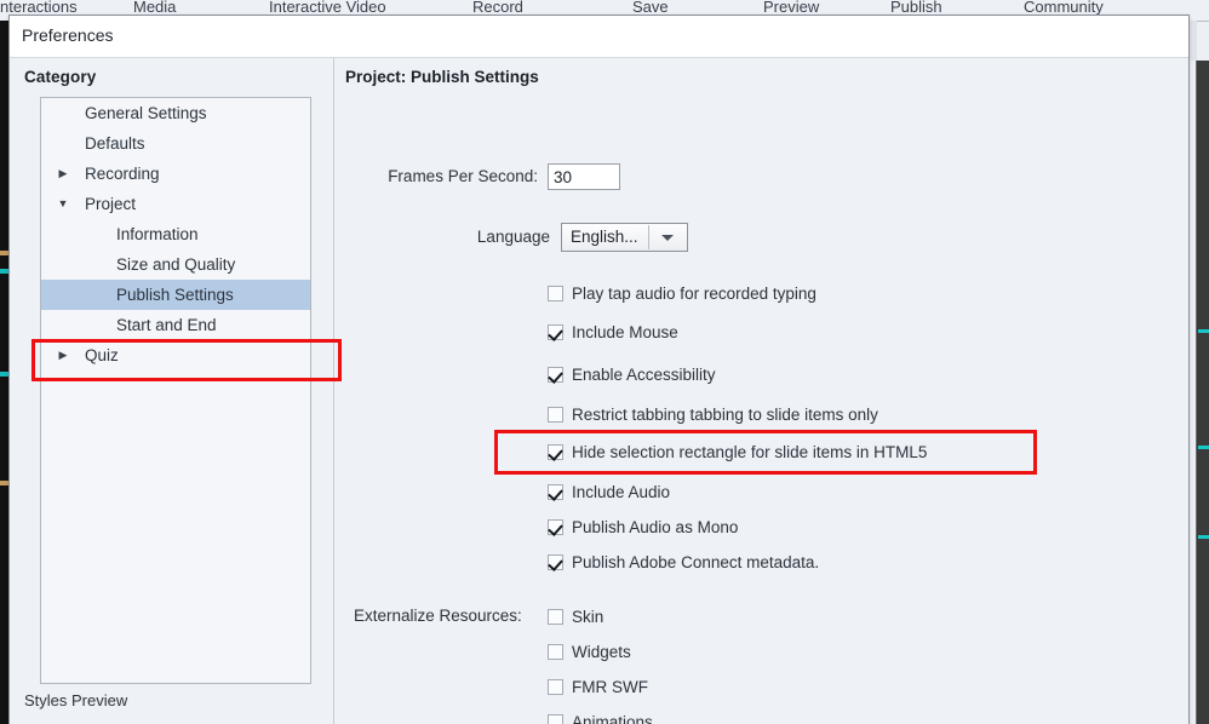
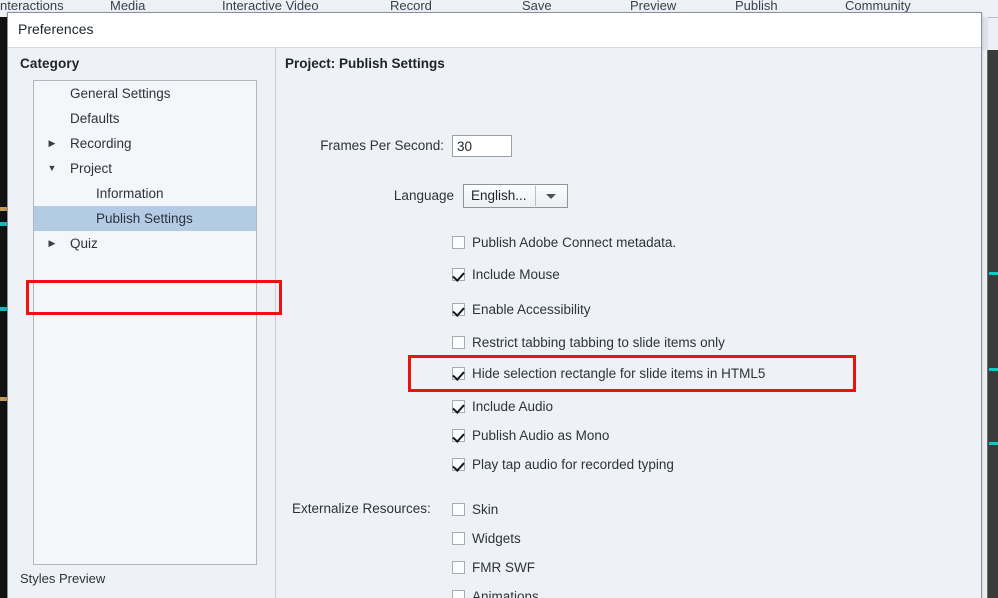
  nteractions
  Media
  Interactive Video
  Record
  Save
  Preview
  Publish
  Community
  Preferences
  Category
  General Settings
  Defaults
  ▶
  Recording
  ▼
  Project
  Information
- Size and Quality
  Publish Settings
- Start and End
  ▶
  Quiz
  Styles Preview
  Project: Publish Settings
  Frames Per Second:
  30
  Language
  English...
- Play tap audio for recorded typing
+ Publish Adobe Connect metadata.
  Include Mouse
  Enable Accessibility
  Restrict tabbing tabbing to slide items only
  Hide selection rectangle for slide items in HTML5
  Include Audio
  Publish Audio as Mono
- Publish Adobe Connect metadata.
+ Play tap audio for recorded typing
  Externalize Resources:
  Skin
  Widgets
  FMR SWF
  Animations
